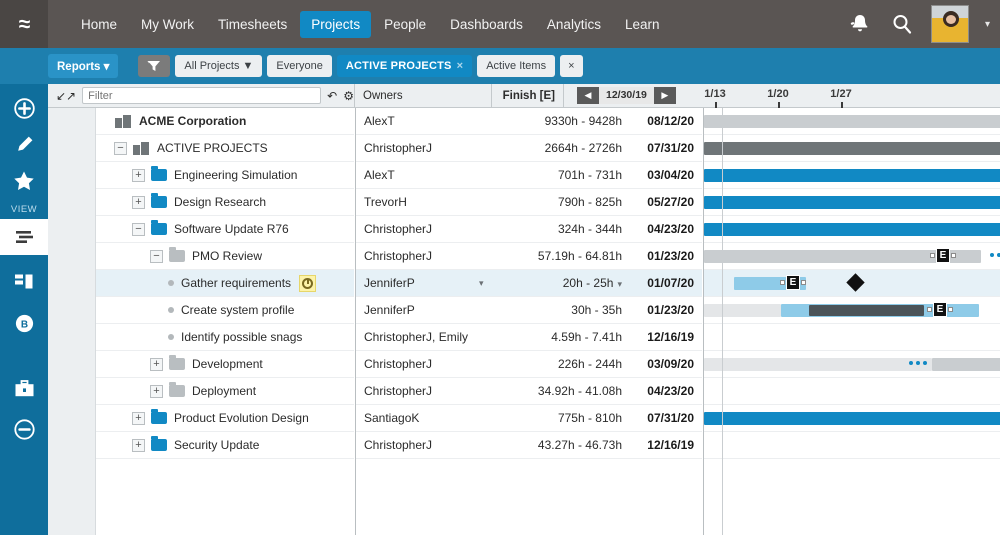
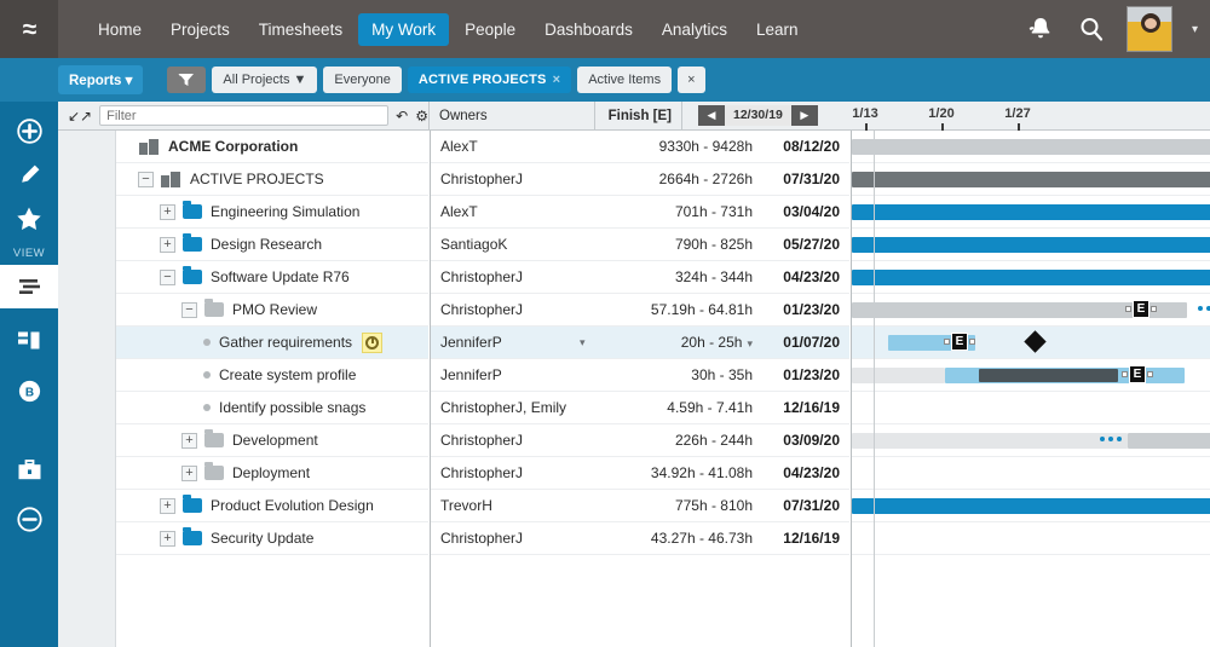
  ≈
  Home
- My Work
+ Projects
  Timesheets
- Projects
+ My Work
  People
  Dashboards
  Analytics
  Learn
  ▾
  Reports ▾
  All Projects ▼
  Everyone
  ACTIVE PROJECTS
  ×
  Active Items
  ×
  VIEW
  B
  ↙↗
  Filter
  ↶
  ⚙
  Owners
  Finish [E]
  ◀
  12/30/19
  ▶
  1/13
  1/20
  1/27
  ACME Corporation
  −
  ACTIVE PROJECTS
  +
  Engineering Simulation
  +
  Design Research
  −
  Software Update R76
  −
  PMO Review
  Gather requirements
  Create system profile
  Identify possible snags
  +
  Development
  +
  Deployment
  +
  Product Evolution Design
  +
  Security Update
  AlexT
  9330h - 9428h
  08/12/20
  ChristopherJ
  2664h - 2726h
  07/31/20
  AlexT
  701h - 731h
  03/04/20
- TrevorH
+ SantiagoK
  790h - 825h
  05/27/20
  ChristopherJ
  324h - 344h
  04/23/20
  ChristopherJ
  57.19h - 64.81h
  01/23/20
  JenniferP
  ▾
  20h - 25h ▾
  01/07/20
  JenniferP
  30h - 35h
  01/23/20
  ChristopherJ, Emily
  4.59h - 7.41h
  12/16/19
  ChristopherJ
  226h - 244h
  03/09/20
  ChristopherJ
  34.92h - 41.08h
  04/23/20
- SantiagoK
+ TrevorH
  775h - 810h
  07/31/20
  ChristopherJ
  43.27h - 46.73h
  12/16/19
  E
  E
  E
